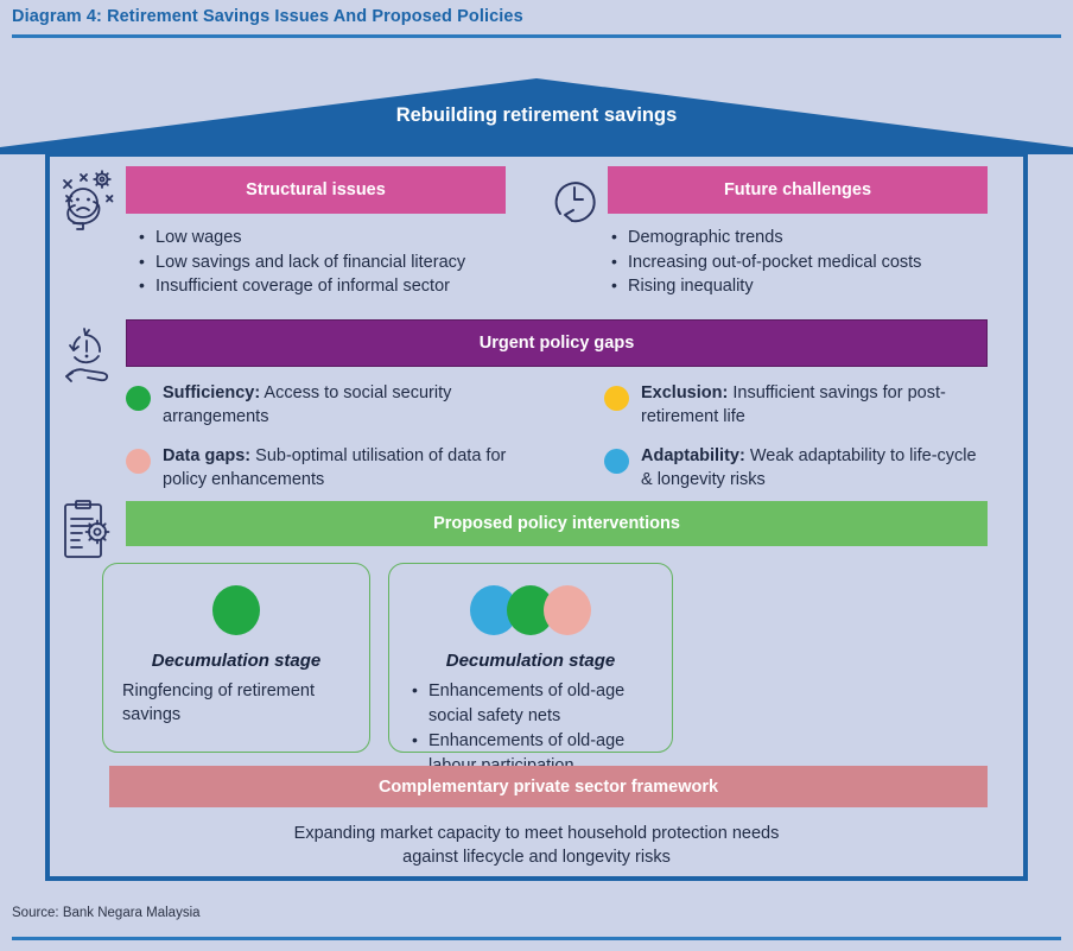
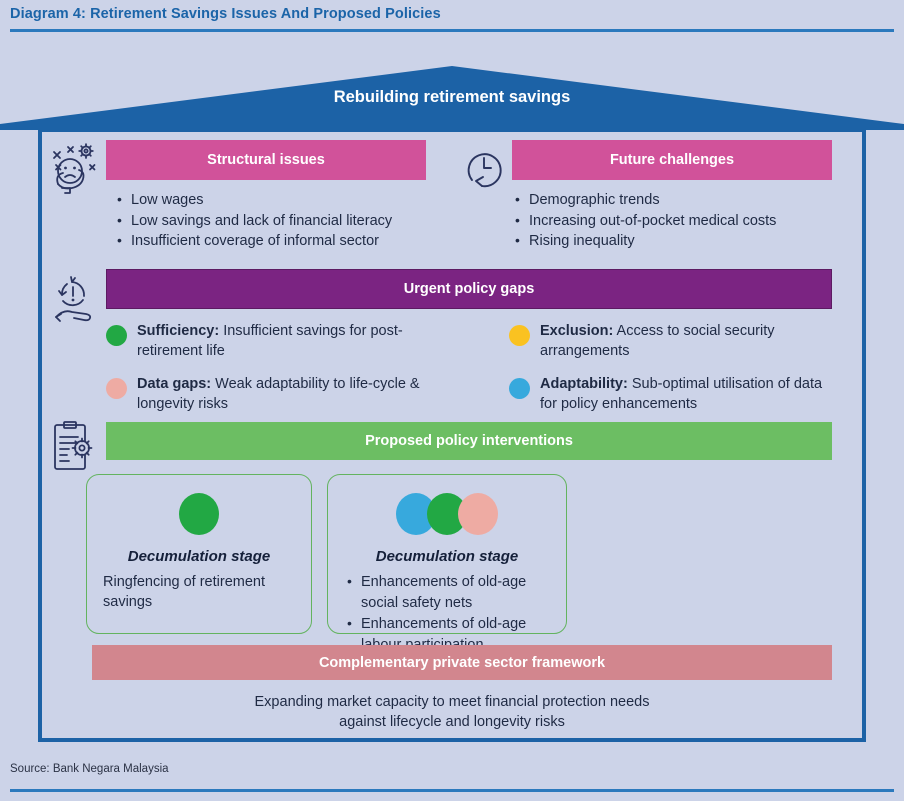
  Diagram 4: Retirement Savings Issues And Proposed Policies
  Rebuilding retirement savings
  Structural issues
  Low wages
  Low savings and lack of financial literacy
  Insufficient coverage of informal sector
  Future challenges
  Demographic trends
  Increasing out-of-pocket medical costs
  Rising inequality
  Urgent policy gaps
- Sufficiency: Access to social security arrangements
+ Sufficiency: Insufficient savings for post-retirement life
- Data gaps: Sub-optimal utilisation of data for policy enhancements
+ Data gaps: Weak adaptability to life-cycle & longevity risks
- Exclusion: Insufficient savings for post-retirement life
+ Exclusion: Access to social security arrangements
- Adaptability: Weak adaptability to life-cycle & longevity risks
+ Adaptability: Sub-optimal utilisation of data for policy enhancements
  Proposed policy interventions
  Decumulation stage
  Ringfencing of retirement savings
  Decumulation stage
  Enhancements of old-age social safety nets
  Complementary private sector framework
- Expanding market capacity to meet household protection needs
+ Expanding market capacity to meet financial protection needs
  against lifecycle and longevity risks
  Source: Bank Negara Malaysia
